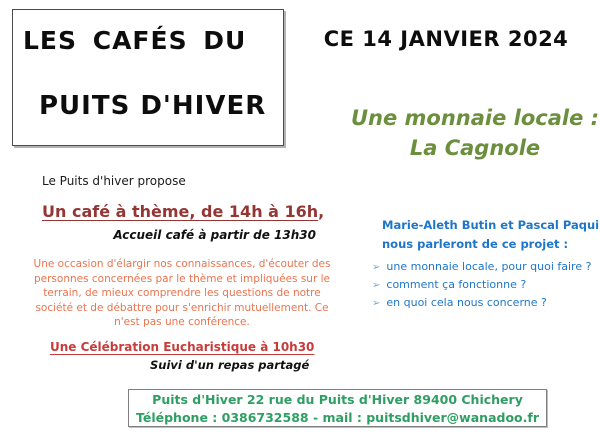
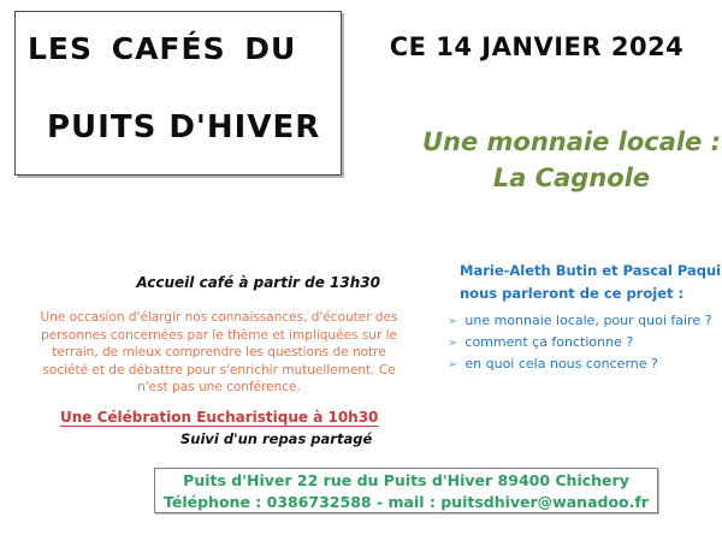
  LES CAFÉS DU
  PUITS D'HIVER
  CE 14 JANVIER 2024
  Une monnaie locale :
  La Cagnole
- Le Puits d'hiver propose
- Un café à thème, de 14h à 16h,
  Accueil café à partir de 13h30
  Une occasion d'élargir nos connaissances, d'écouter des personnes concernées par le thème et impliquées sur le terrain, de mieux comprendre les questions de notre société et de débattre pour s'enrichir mutuellement. Ce n'est pas une conférence.
  Une Célébration Eucharistique à 10h30
  Suivi d'un repas partagé
  Marie-Aleth Butin et Pascal Paqui
  nous parleront de ce projet :
  ➢ une monnaie locale, pour quoi faire ?
  ➢ comment ça fonctionne ?
  ➢ en quoi cela nous concerne ?
  Puits d'Hiver 22 rue du Puits d'Hiver 89400 Chichery
  Téléphone : 0386732588 - mail : puitsdhiver@wanadoo.fr
